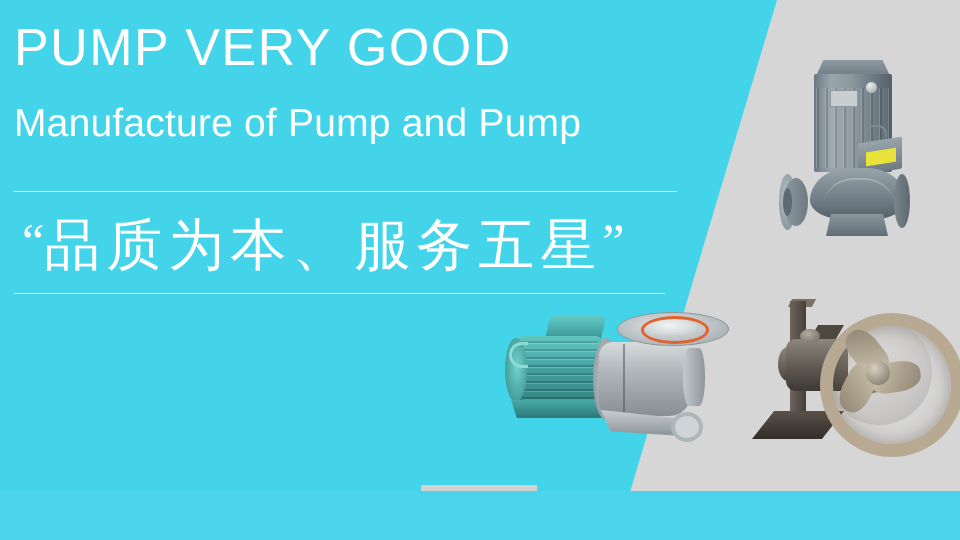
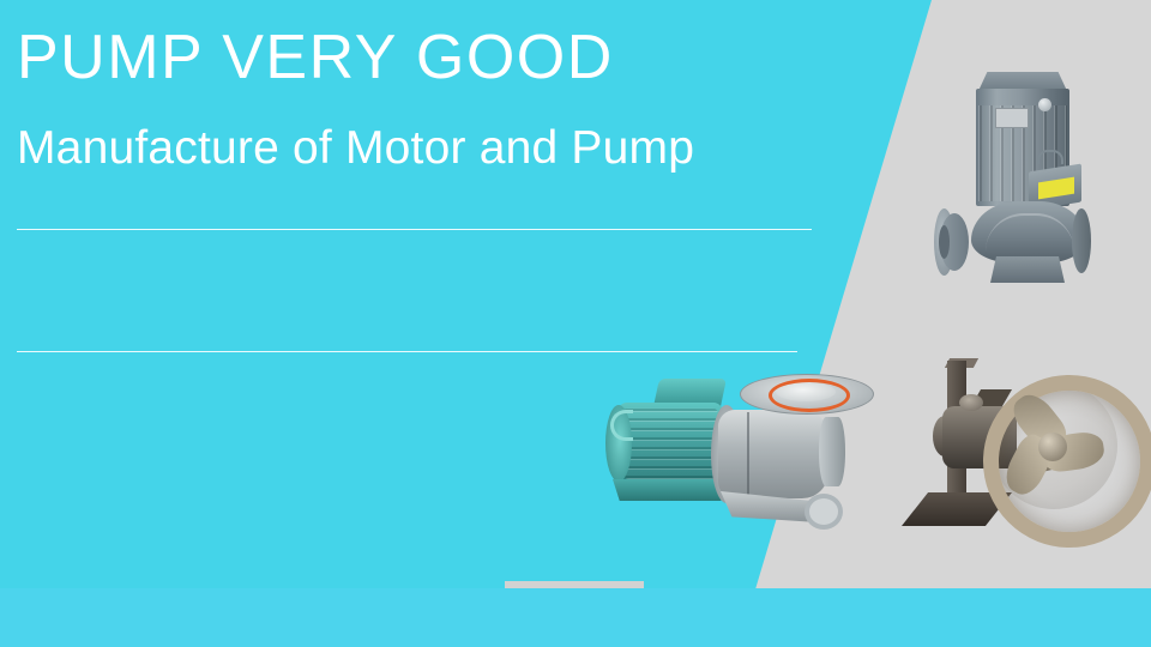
  PUMP VERY GOOD
- Manufacture of Pump and Pump
+ Manufacture of Motor and Pump
- “品质为本、服务五星”
